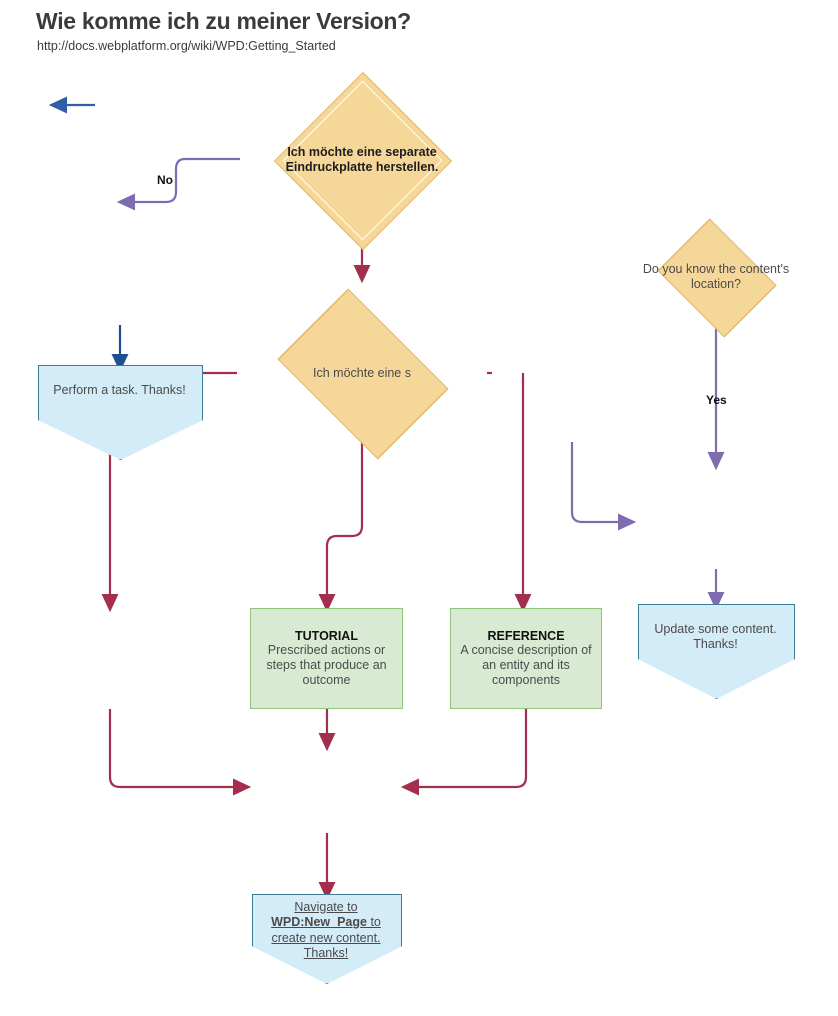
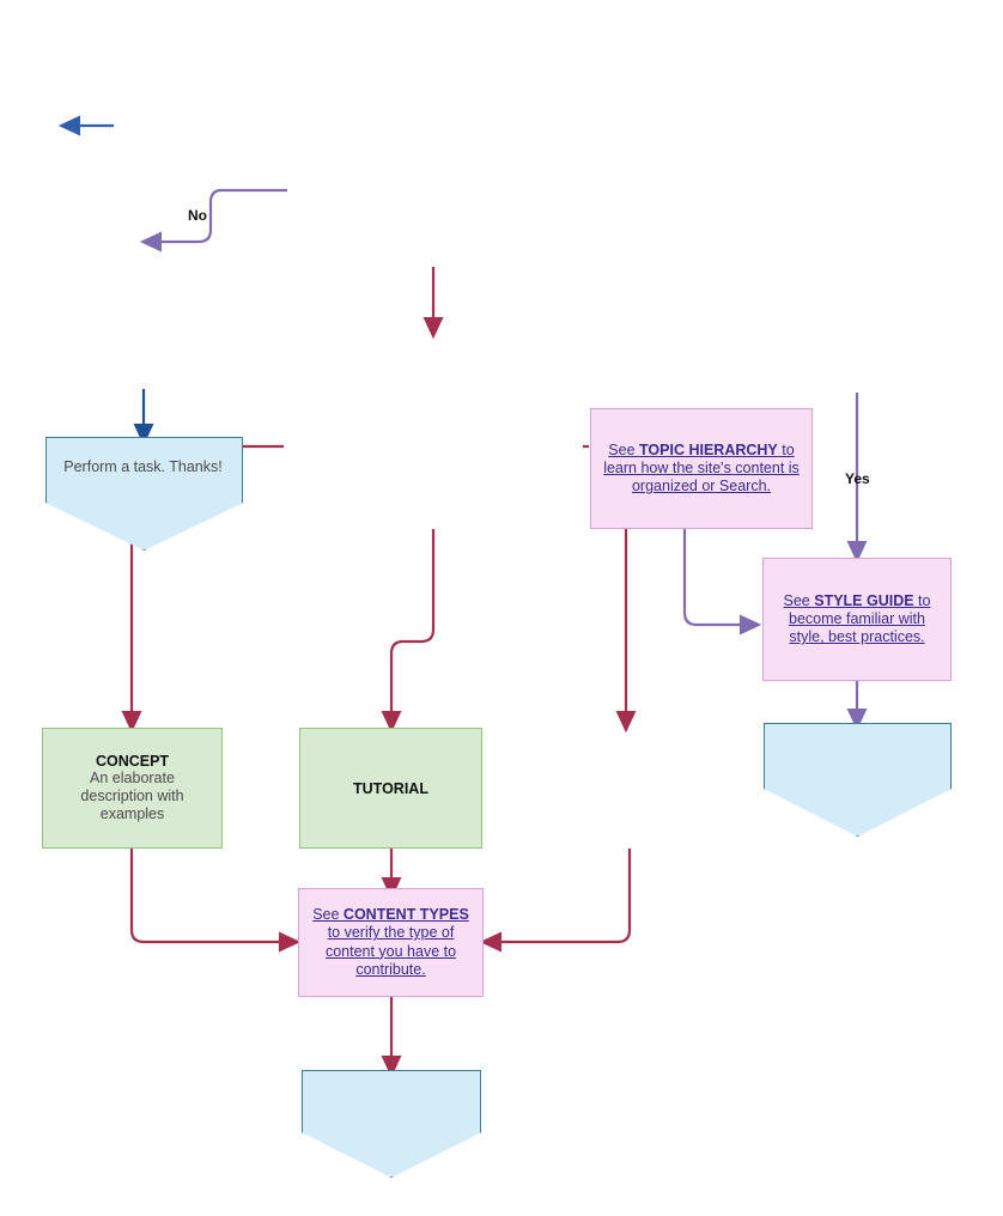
- Wie komme ich zu meiner Version?
- http://docs.webplatform.org/wiki/WPD:Getting_Started
- Ich möchte eine separate Eindruckplatte herstellen.
- Ich möchte eine s
- Do you know the content's location?
  No
  Yes
+ See TOPIC HIERARCHY to learn how the site's content is organized or Search.
+ See STYLE GUIDE to become familiar with style, best practices.
+ See CONTENT TYPES to verify the type of content you have to contribute.
+ CONCEPT
+ An elaborate description with examples
  TUTORIAL
- Prescribed actions or steps that produce an outcome
- REFERENCE
- A concise description of an entity and its components
  Perform a task. Thanks!
- Update some content. Thanks!
- Navigate to WPD:New_Page to create new content. Thanks!
